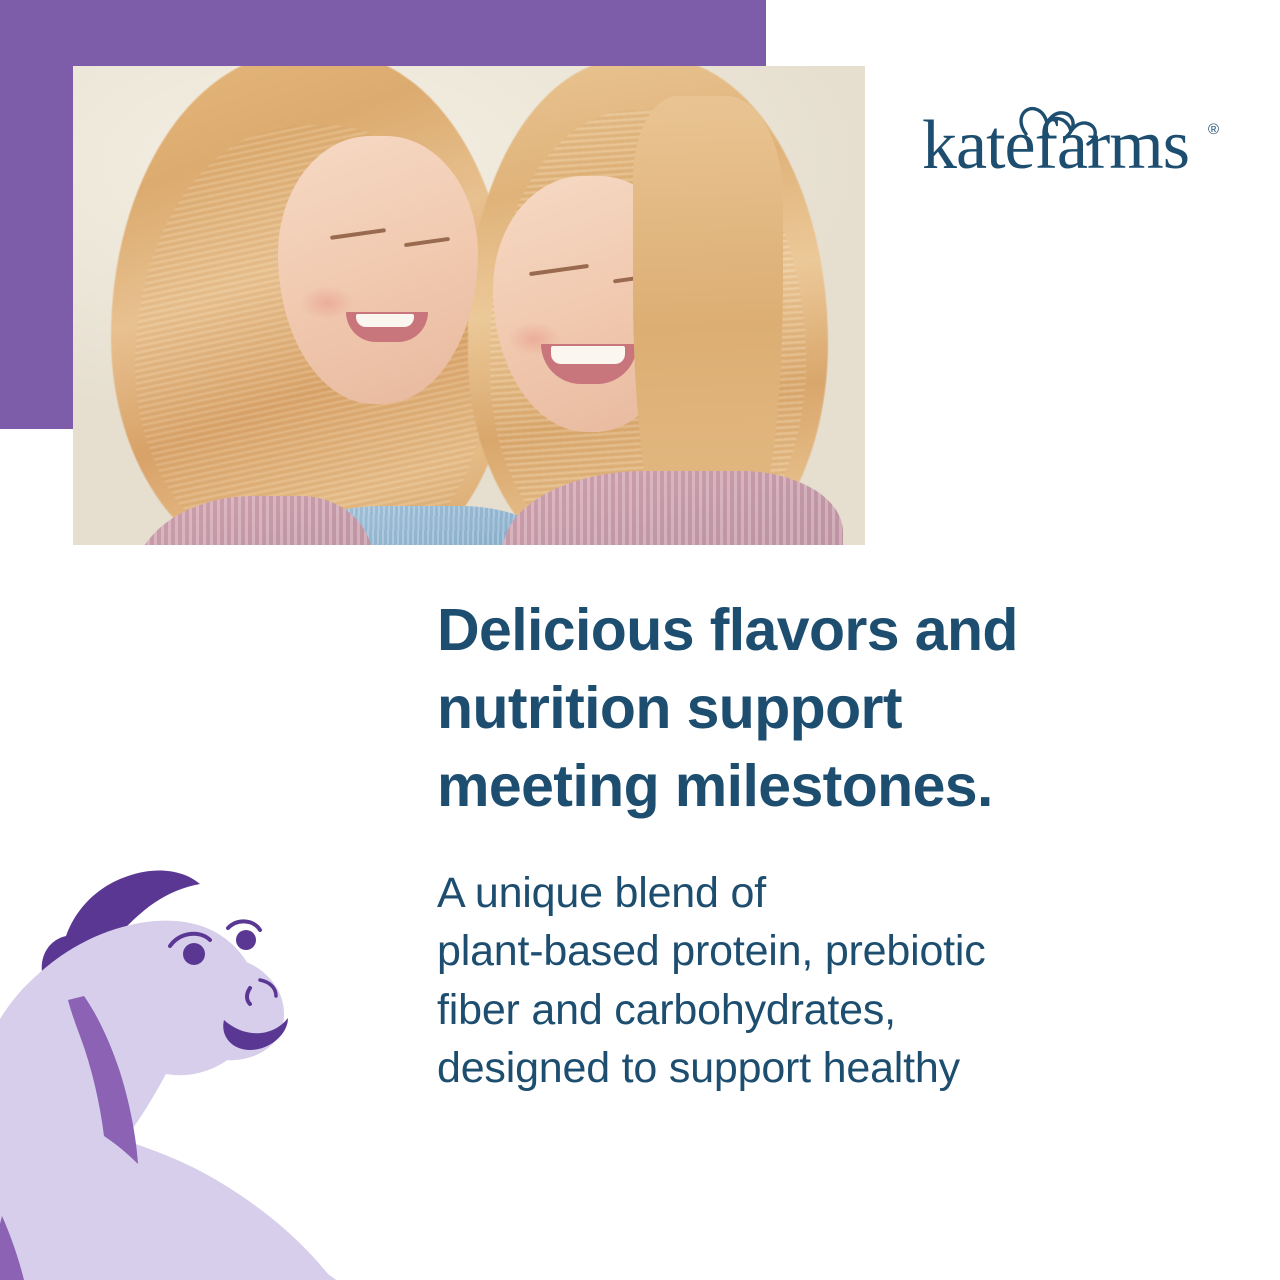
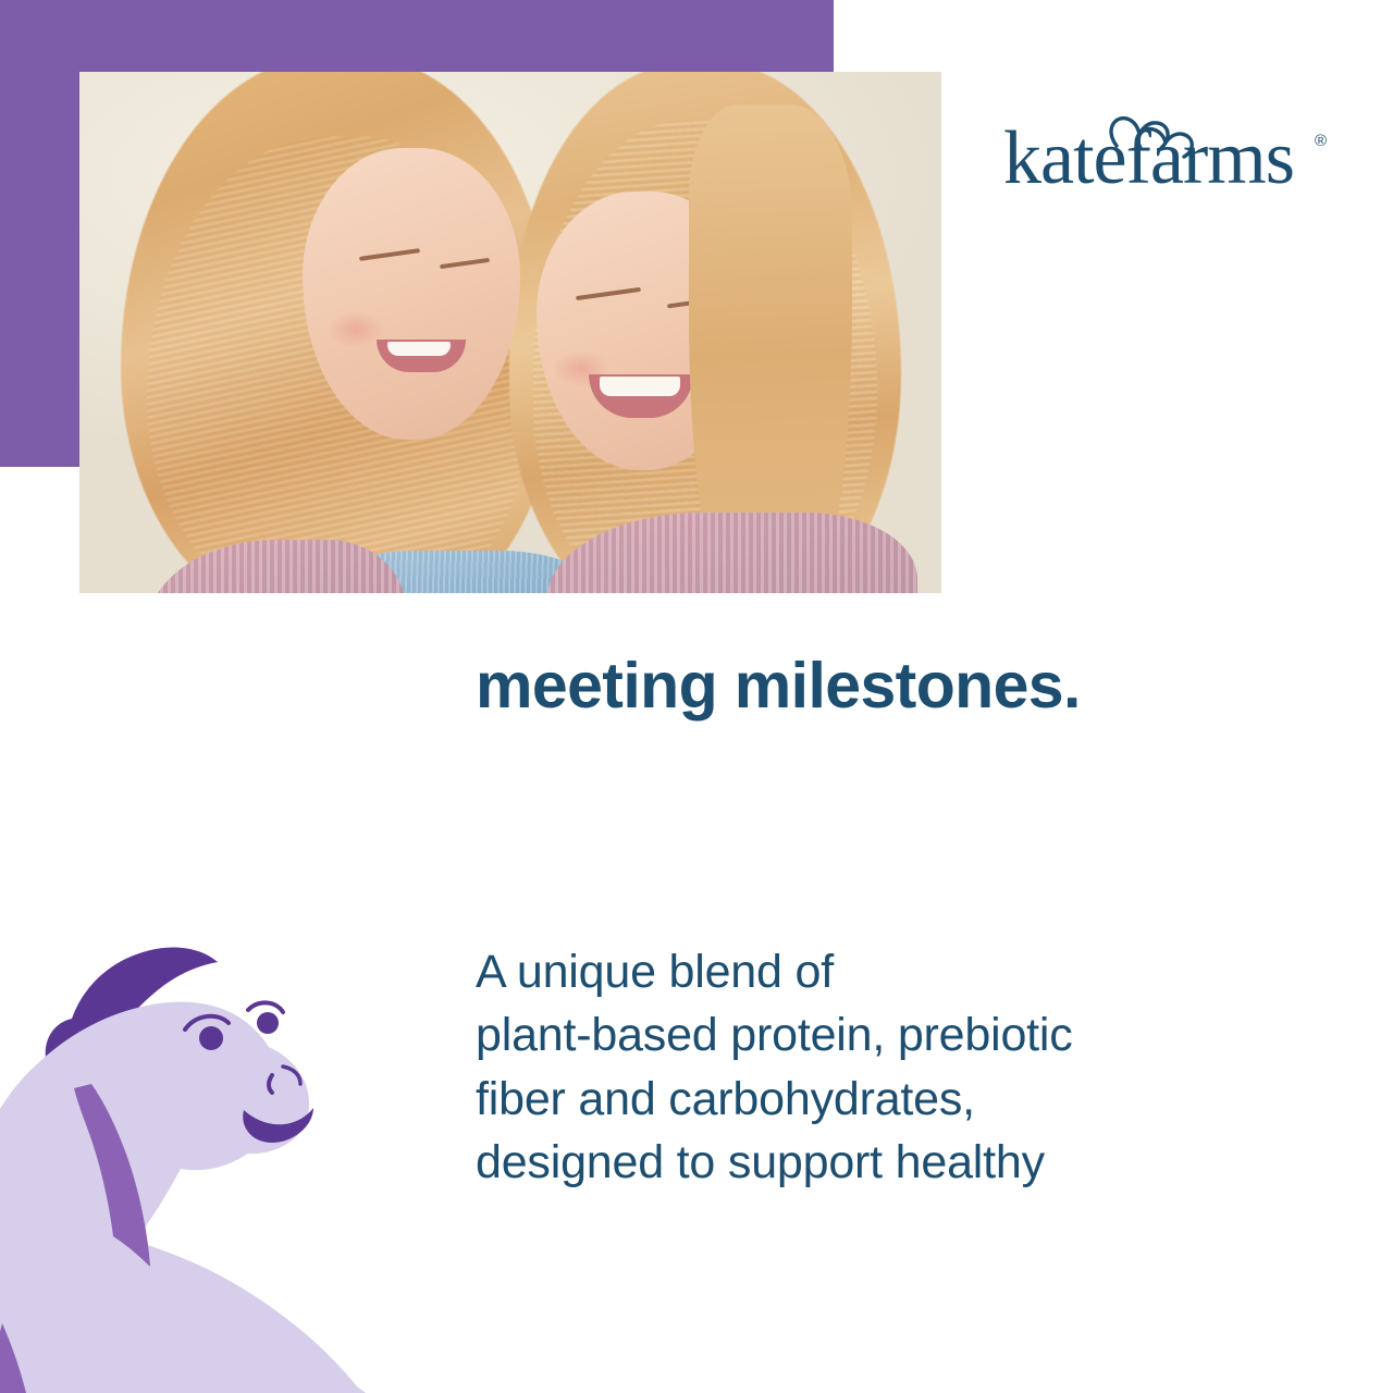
  katefarms
  ®
- Delicious flavors and
- nutrition support
  meeting milestones.
  A unique blend of
  plant-based protein, prebiotic
  fiber and carbohydrates,
  designed to support healthy
